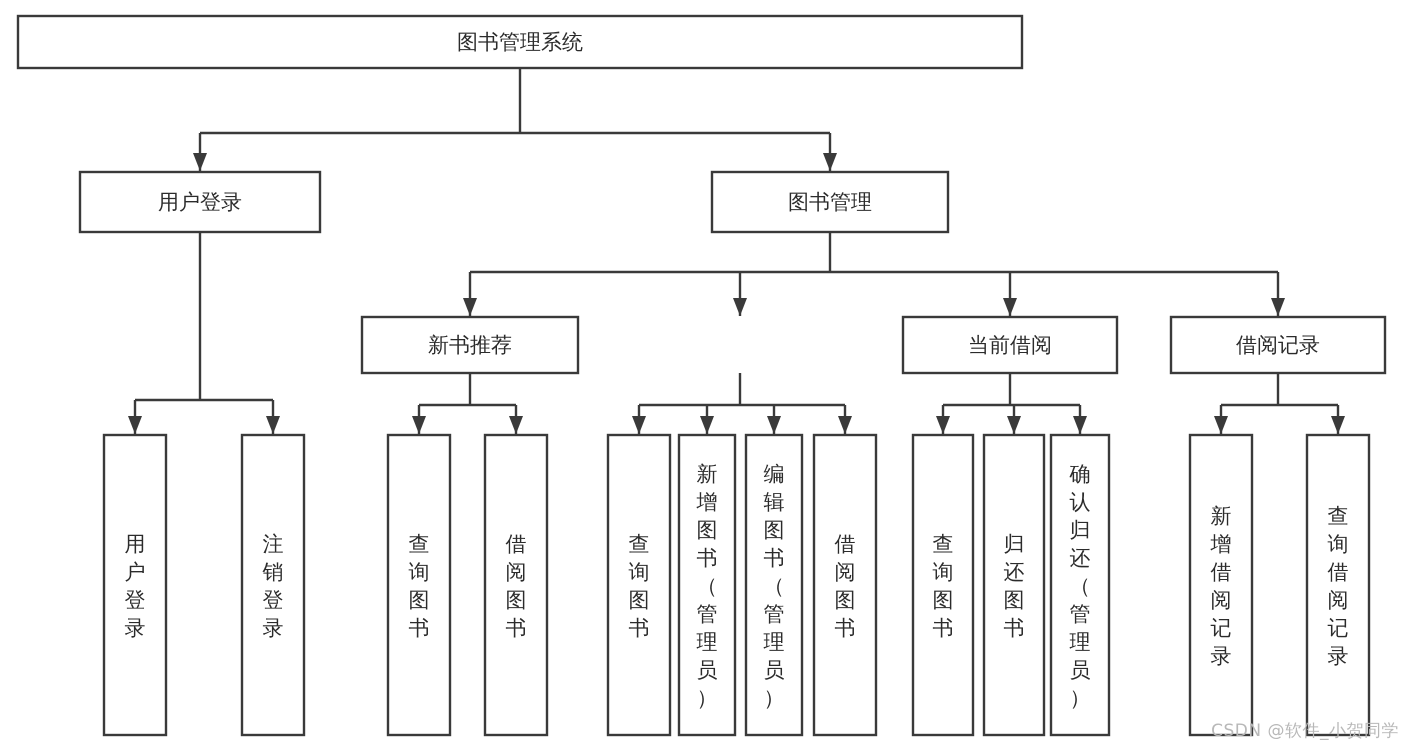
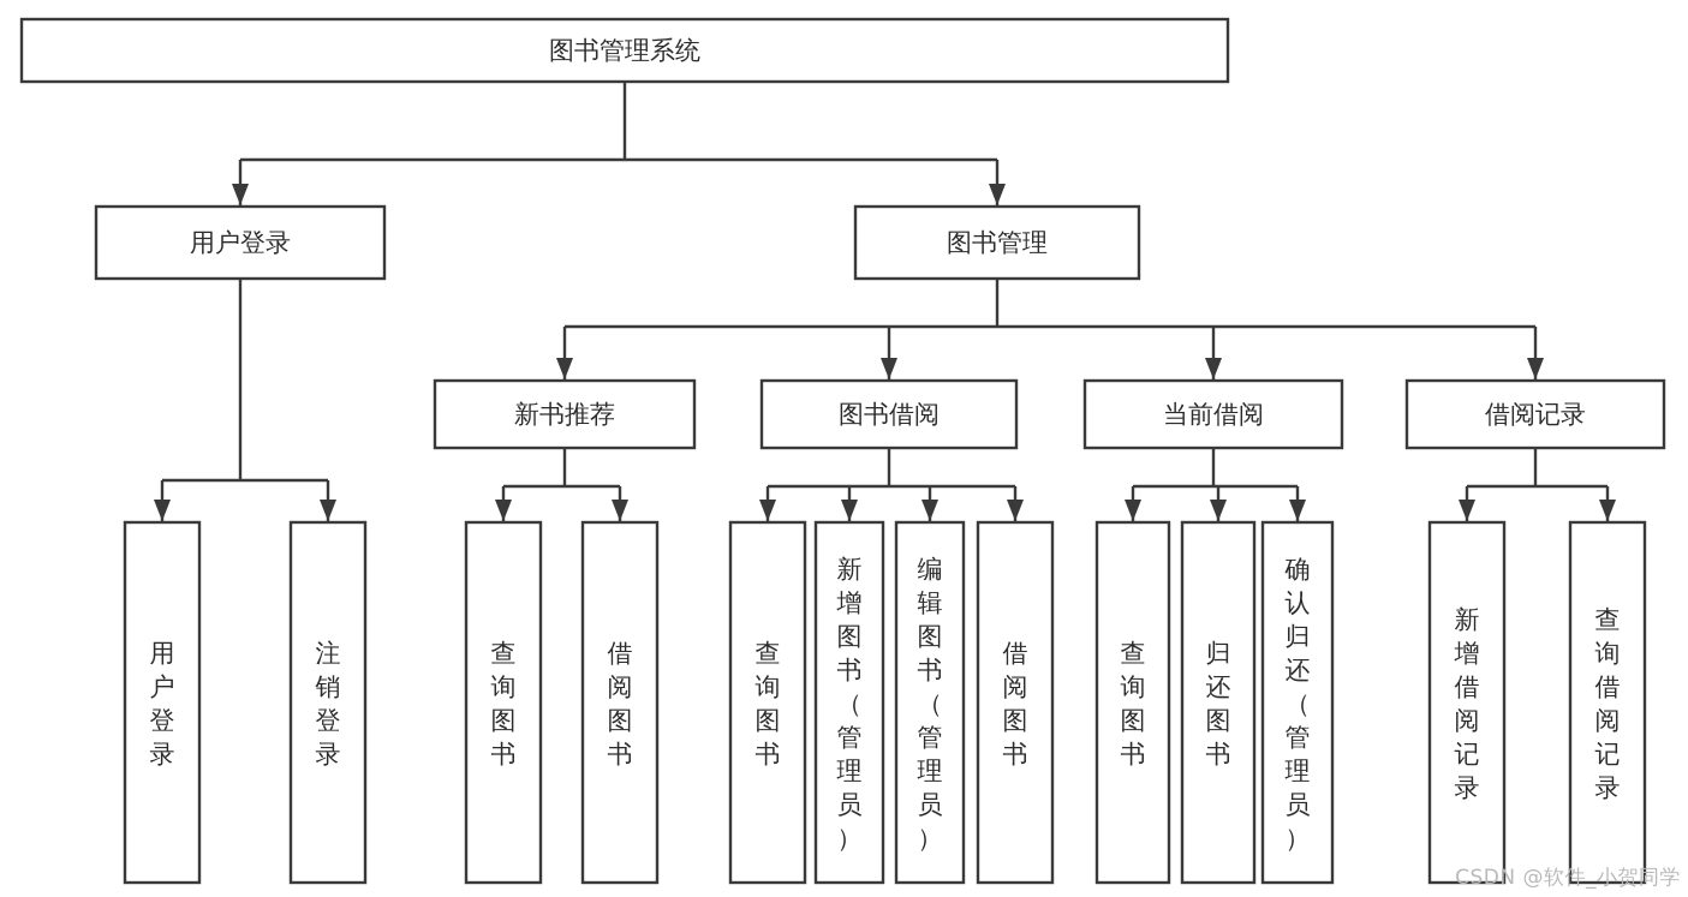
  图书管理系统
  用户登录
  图书管理
  新书推荐
+ 图书借阅
  当前借阅
  借阅记录
  用户登录
  注销登录
  查询图书
  借阅图书
  查询图书
  新增图书（管理员）
  编辑图书（管理员）
  借阅图书
  查询图书
  归还图书
  确认归还（管理员）
  新增借阅记录
  查询借阅记录
  CSDN @软件_小贺同学
